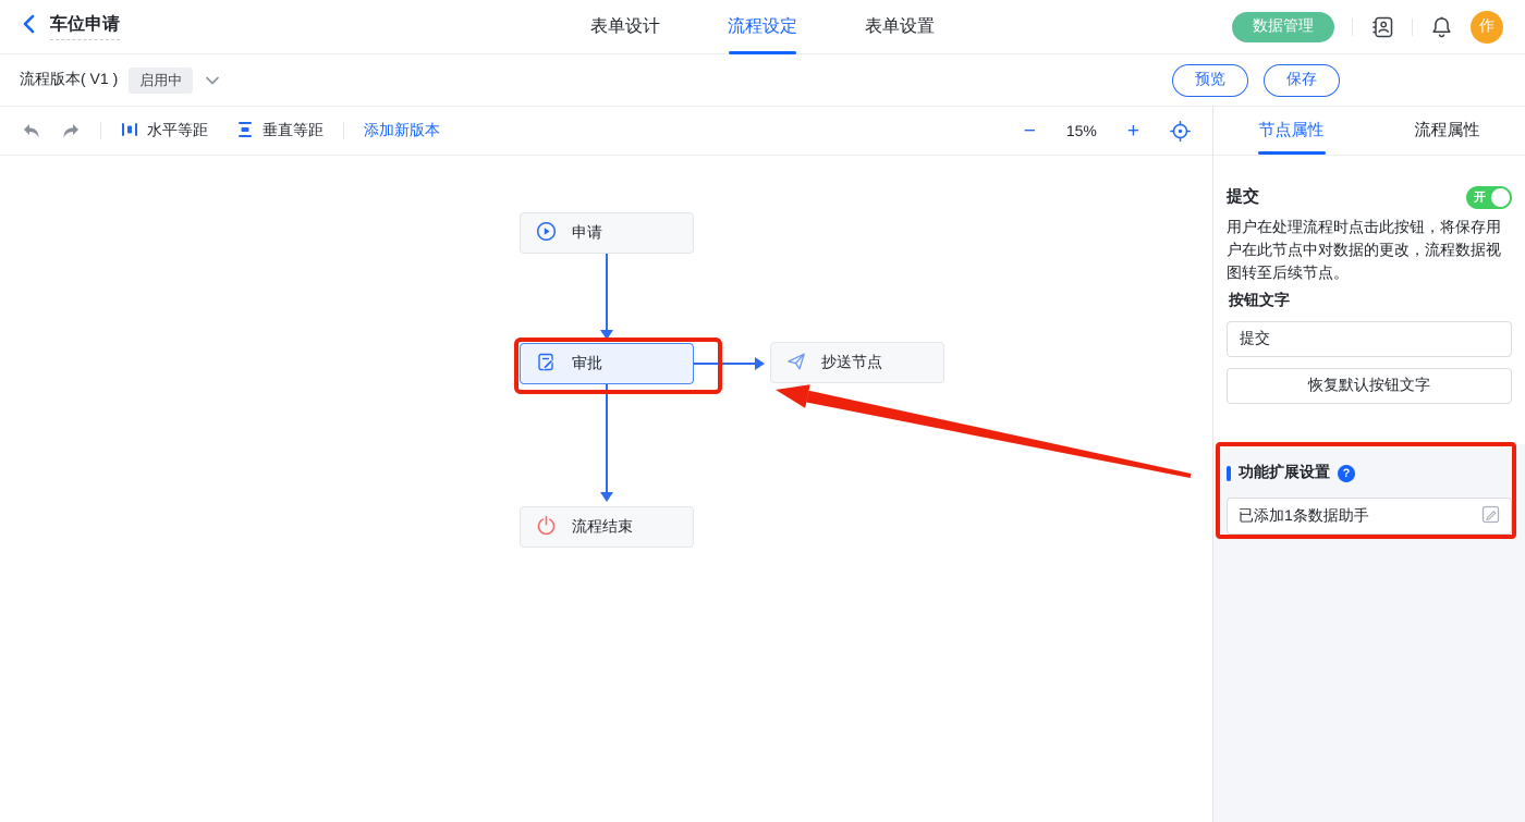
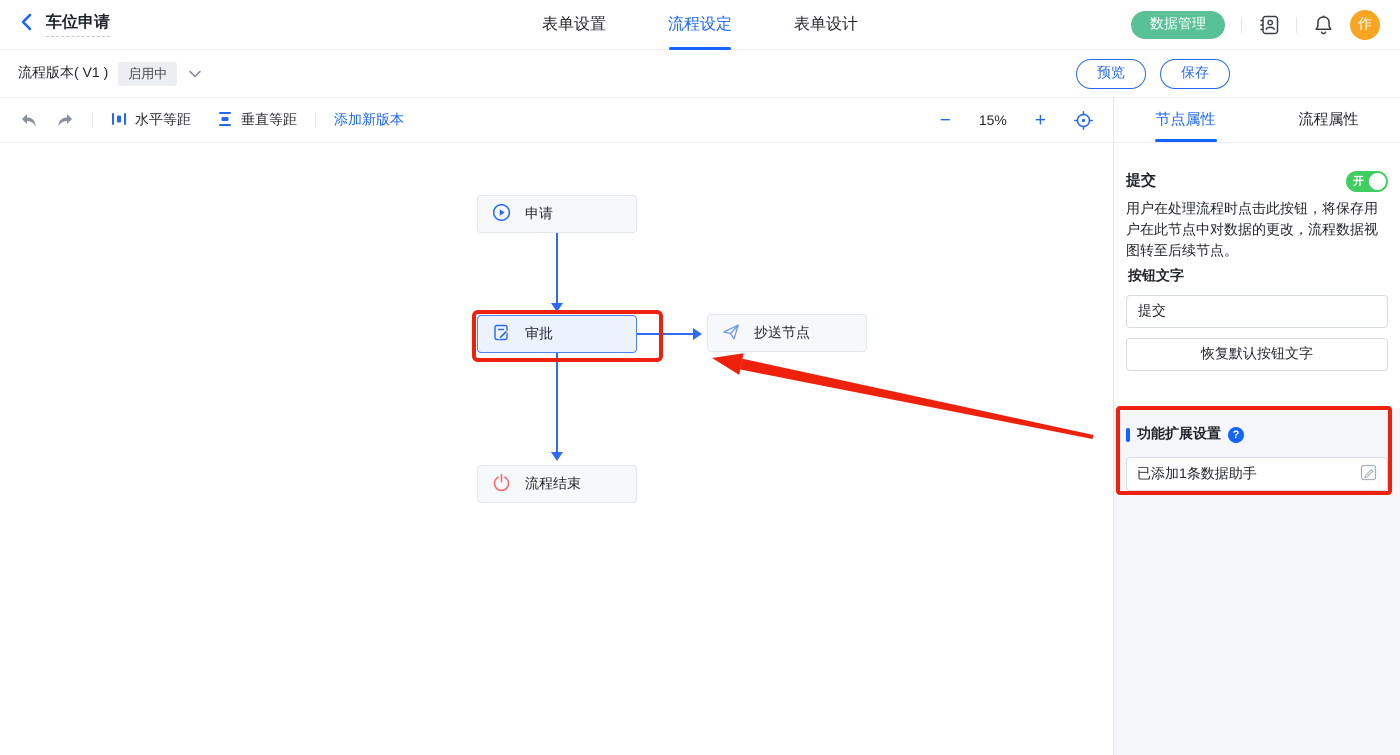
  车位申请
- 表单设计
+ 表单设置
  流程设定
- 表单设置
+ 表单设计
  数据管理
  作
  流程版本( V1 )
  启用中
  预览
  保存
  水平等距
  垂直等距
  添加新版本
  −
  15%
  +
  申请
  审批
  抄送节点
  流程结束
  节点属性
  流程属性
  提交
  开
  用户在处理流程时点击此按钮，将保存用户在此节点中对数据的更改，流程数据视图转至后续节点。
  按钮文字
  提交 恢复默认按钮文字
  功能扩展设置
  ?
  已添加1条数据助手
